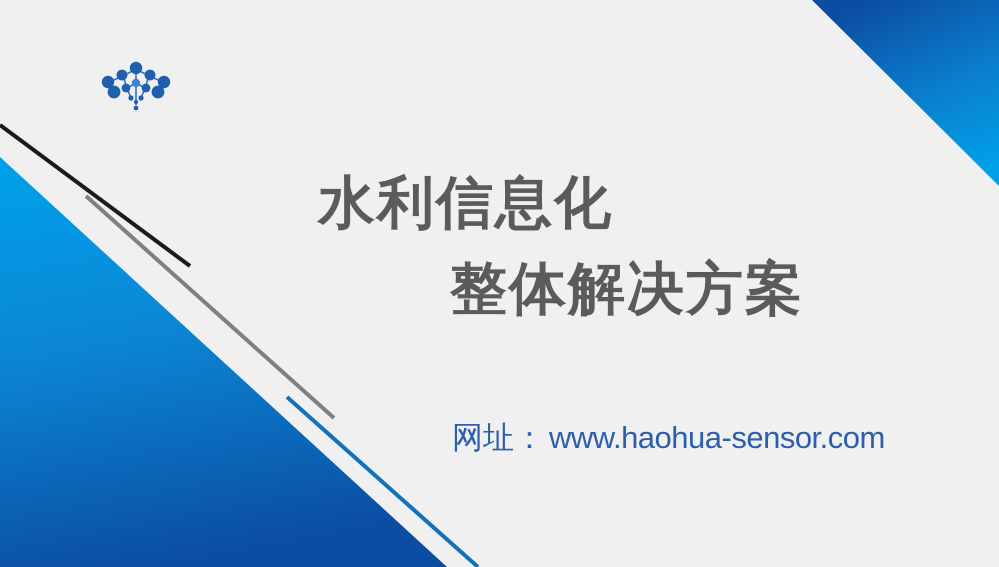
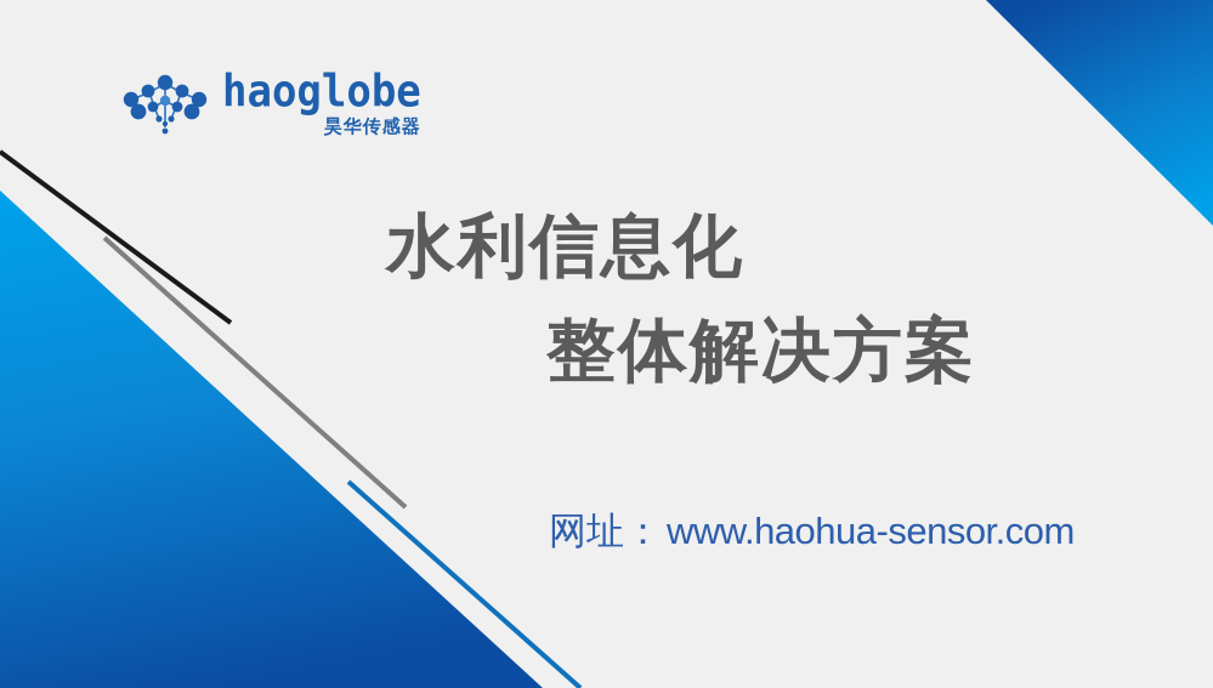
+ haoglobe
+ 昊华传感器
  水利信息化
  整体解决方案
  网址：
  www.haohua-sensor.com
